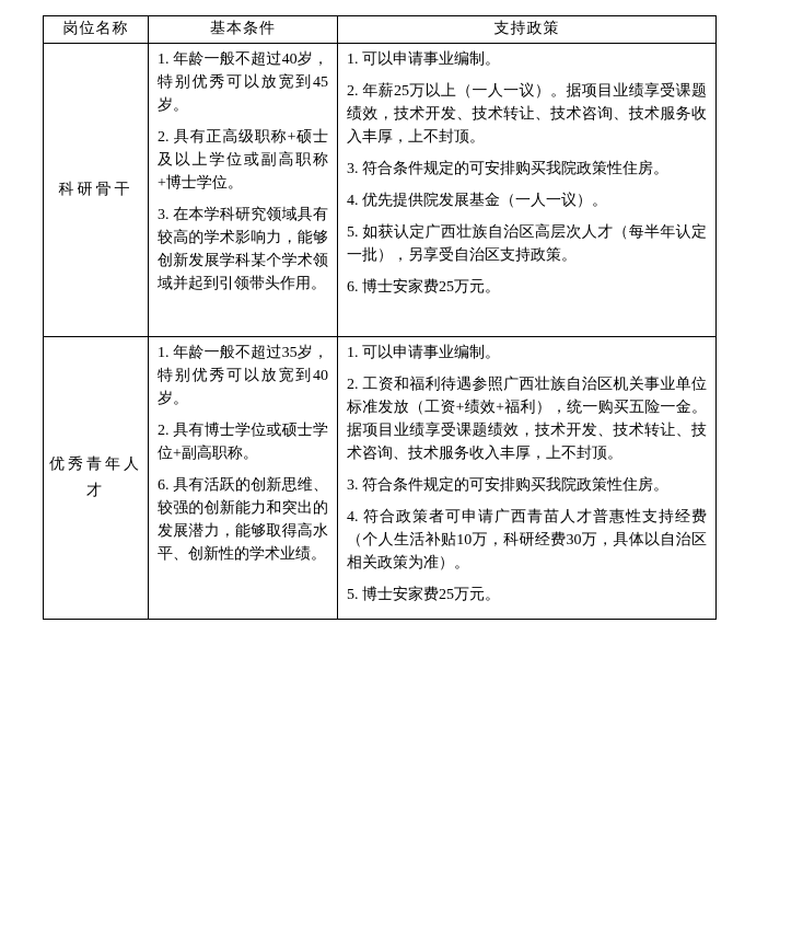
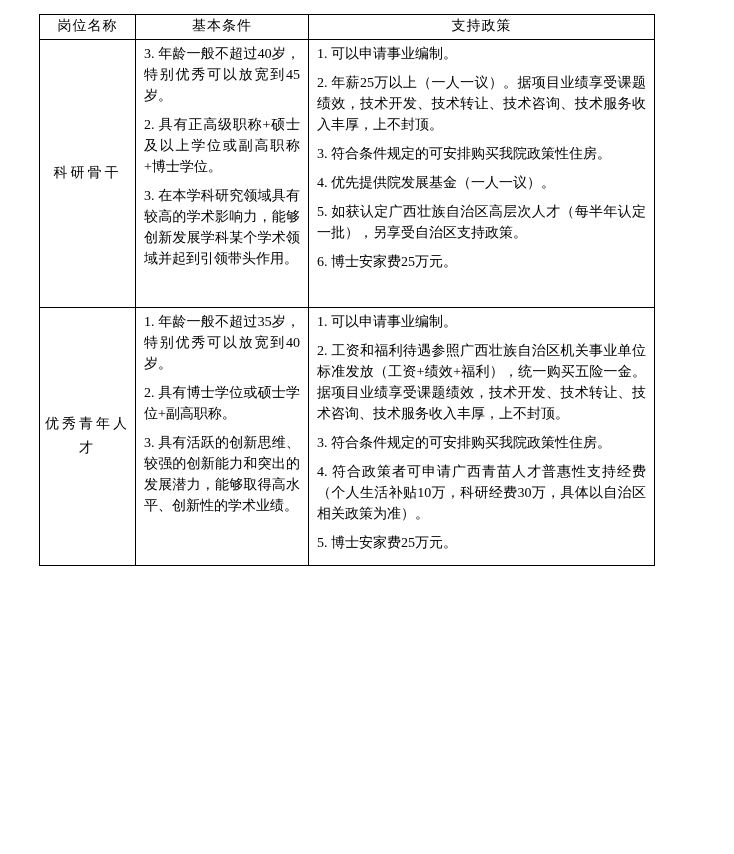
  岗位名称	基本条件	支持政策
- 科研骨干	1. 年龄一般不超过40岁，特别优秀可以放宽到45岁。 2. 具有正高级职称+硕士及以上学位或副高职称+博士学位。 3. 在本学科研究领域具有较高的学术影响力，能够创新发展学科某个学术领域并起到引领带头作用。	1. 可以申请事业编制。 2. 年薪25万以上（一人一议）。据项目业绩享受课题绩效，技术开发、技术转让、技术咨询、技术服务收入丰厚，上不封顶。 3. 符合条件规定的可安排购买我院政策性住房。 4. 优先提供院发展基金（一人一议）。 5. 如获认定广西壮族自治区高层次人才（每半年认定一批），另享受自治区支持政策。 6. 博士安家费25万元。
+ 科研骨干	3. 年龄一般不超过40岁，特别优秀可以放宽到45岁。 2. 具有正高级职称+硕士及以上学位或副高职称+博士学位。 3. 在本学科研究领域具有较高的学术影响力，能够创新发展学科某个学术领域并起到引领带头作用。	1. 可以申请事业编制。 2. 年薪25万以上（一人一议）。据项目业绩享受课题绩效，技术开发、技术转让、技术咨询、技术服务收入丰厚，上不封顶。 3. 符合条件规定的可安排购买我院政策性住房。 4. 优先提供院发展基金（一人一议）。 5. 如获认定广西壮族自治区高层次人才（每半年认定一批），另享受自治区支持政策。 6. 博士安家费25万元。
- 优秀青年人才	1. 年龄一般不超过35岁，特别优秀可以放宽到40岁。 2. 具有博士学位或硕士学位+副高职称。 6. 具有活跃的创新思维、较强的创新能力和突出的发展潜力，能够取得高水平、创新性的学术业绩。	1. 可以申请事业编制。 2. 工资和福利待遇参照广西壮族自治区机关事业单位标准发放（工资+绩效+福利），统一购买五险一金。据项目业绩享受课题绩效，技术开发、技术转让、技术咨询、技术服务收入丰厚，上不封顶。 3. 符合条件规定的可安排购买我院政策性住房。 4. 符合政策者可申请广西青苗人才普惠性支持经费（个人生活补贴10万，科研经费30万，具体以自治区相关政策为准）。 5. 博士安家费25万元。
+ 优秀青年人才	1. 年龄一般不超过35岁，特别优秀可以放宽到40岁。 2. 具有博士学位或硕士学位+副高职称。 3. 具有活跃的创新思维、较强的创新能力和突出的发展潜力，能够取得高水平、创新性的学术业绩。	1. 可以申请事业编制。 2. 工资和福利待遇参照广西壮族自治区机关事业单位标准发放（工资+绩效+福利），统一购买五险一金。据项目业绩享受课题绩效，技术开发、技术转让、技术咨询、技术服务收入丰厚，上不封顶。 3. 符合条件规定的可安排购买我院政策性住房。 4. 符合政策者可申请广西青苗人才普惠性支持经费（个人生活补贴10万，科研经费30万，具体以自治区相关政策为准）。 5. 博士安家费25万元。
